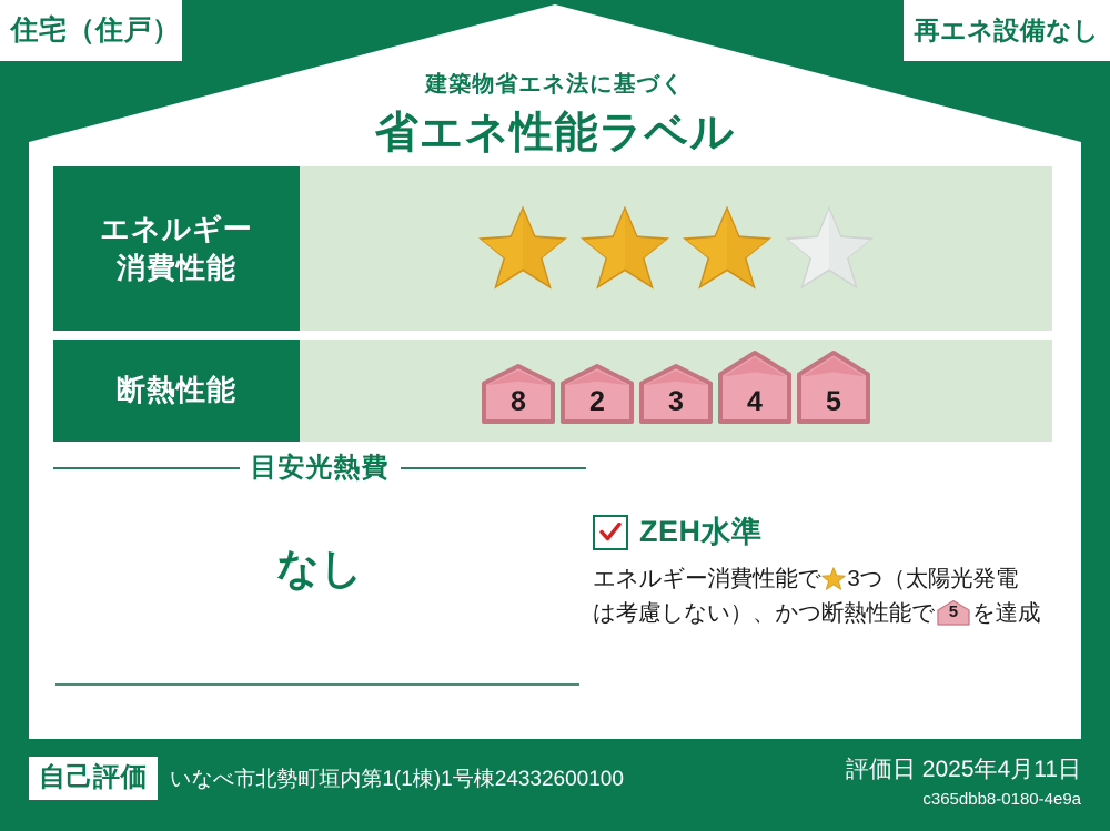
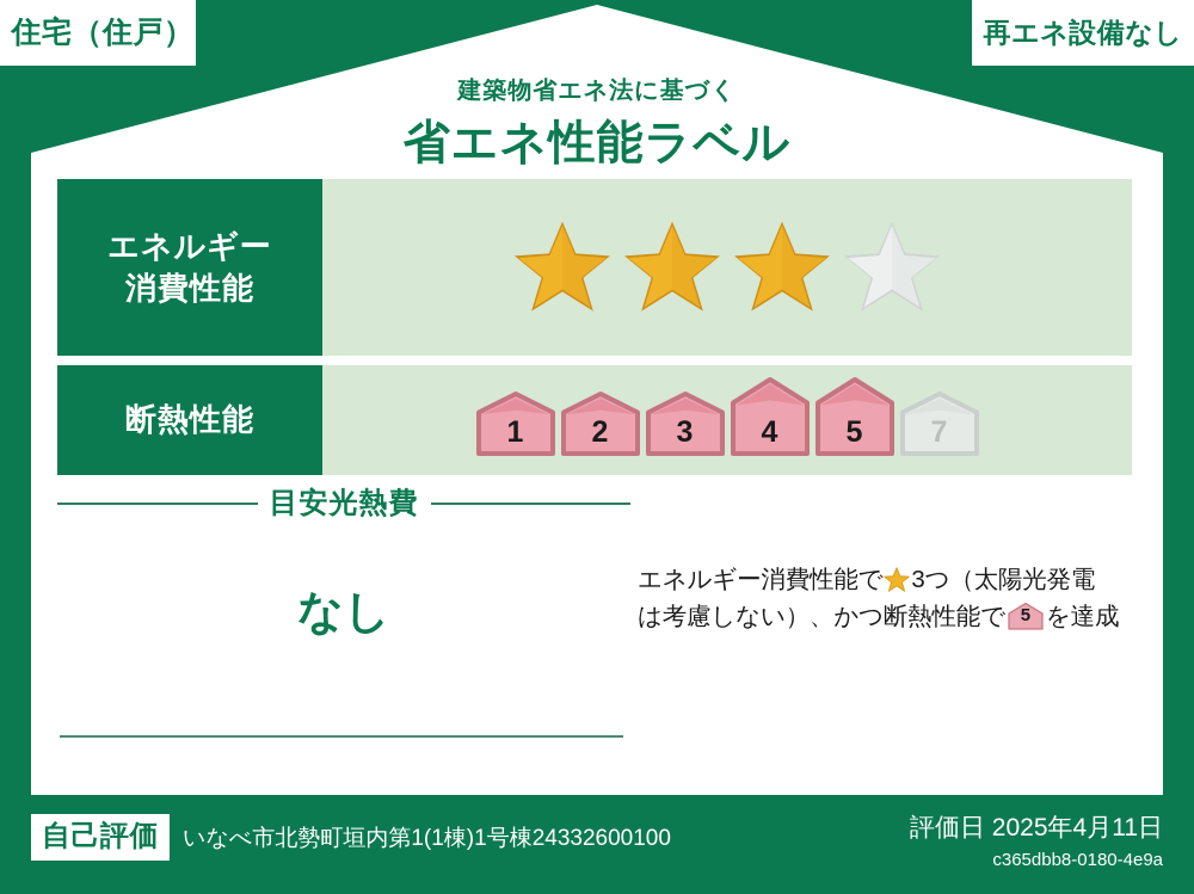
  住宅（住戸）
  再エネ設備なし
  建築物省エネ法に基づく
  省エネ性能ラベル
  エネルギー
  消費性能
  断熱性能
- 8
+ 1
  2
  3
  4
  5
+ 7
  目安光熱費
  なし
- ZEH水準
  エネルギー消費性能で 3つ（太陽光発電
  は考慮しない）、かつ断熱性能で
  5
  を達成
  自己評価
  いなべ市北勢町垣内第1(1棟)1号棟24332600100
  評価日 2025年4月11日
  c365dbb8-0180-4e9a
